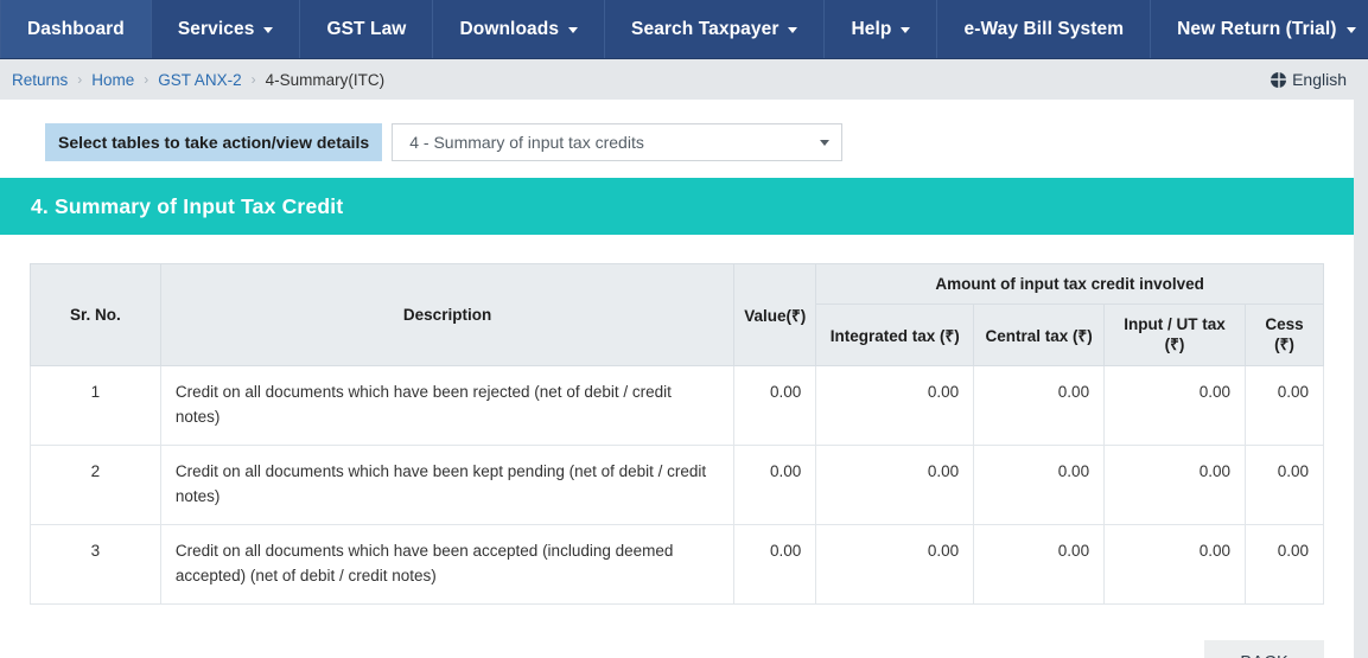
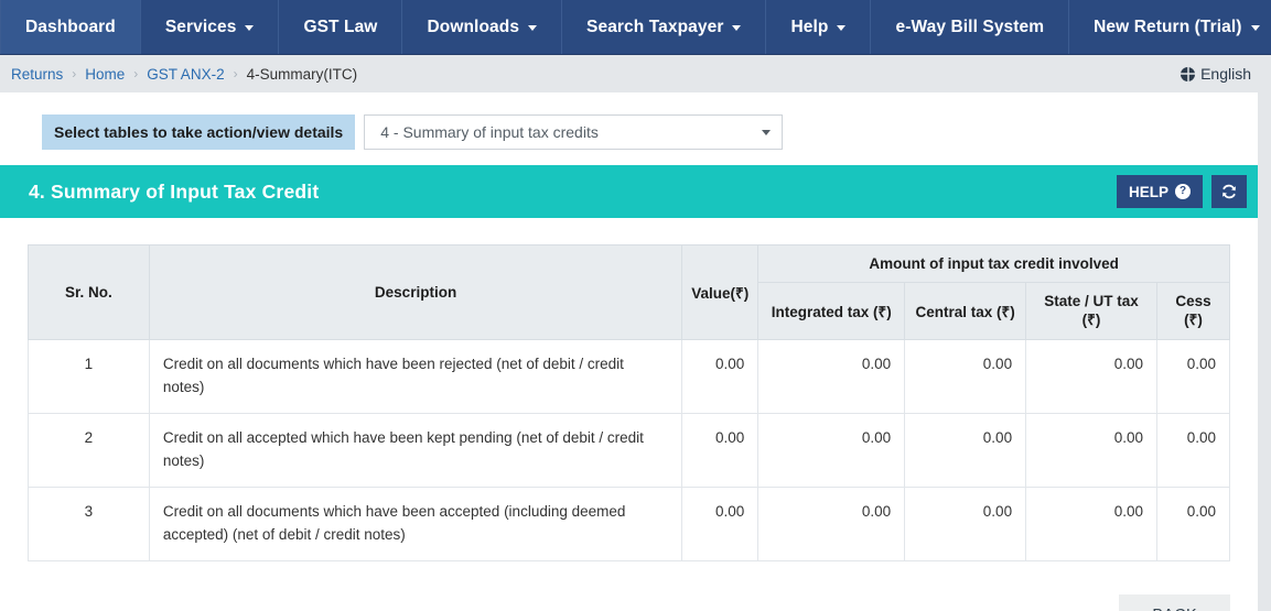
  Dashboard
  Services
  GST Law
  Downloads
  Search Taxpayer
  Help
  e-Way Bill System
  New Return (Trial)
  Returns
  ›
  Home
  ›
  GST ANX-2
  ›
  4-Summary(ITC)
  English
  Select tables to take action/view details
  4 - Summary of input tax credits
  4. Summary of Input Tax Credit
+ HELP
+ ?
  Sr. No.	Description	Value(₹)	Amount of input tax credit involved
- Integrated tax (₹)	Central tax (₹)	Input / UT tax (₹)	Cess (₹)
+ Integrated tax (₹)	Central tax (₹)	State / UT tax (₹)	Cess (₹)
  1	Credit on all documents which have been rejected (net of debit / credit notes)	0.00	0.00	0.00	0.00	0.00
- 2	Credit on all documents which have been kept pending (net of debit / credit notes)	0.00	0.00	0.00	0.00	0.00
+ 2	Credit on all accepted which have been kept pending (net of debit / credit notes)	0.00	0.00	0.00	0.00	0.00
  3	Credit on all documents which have been accepted (including deemed accepted) (net of debit / credit notes)	0.00	0.00	0.00	0.00	0.00
